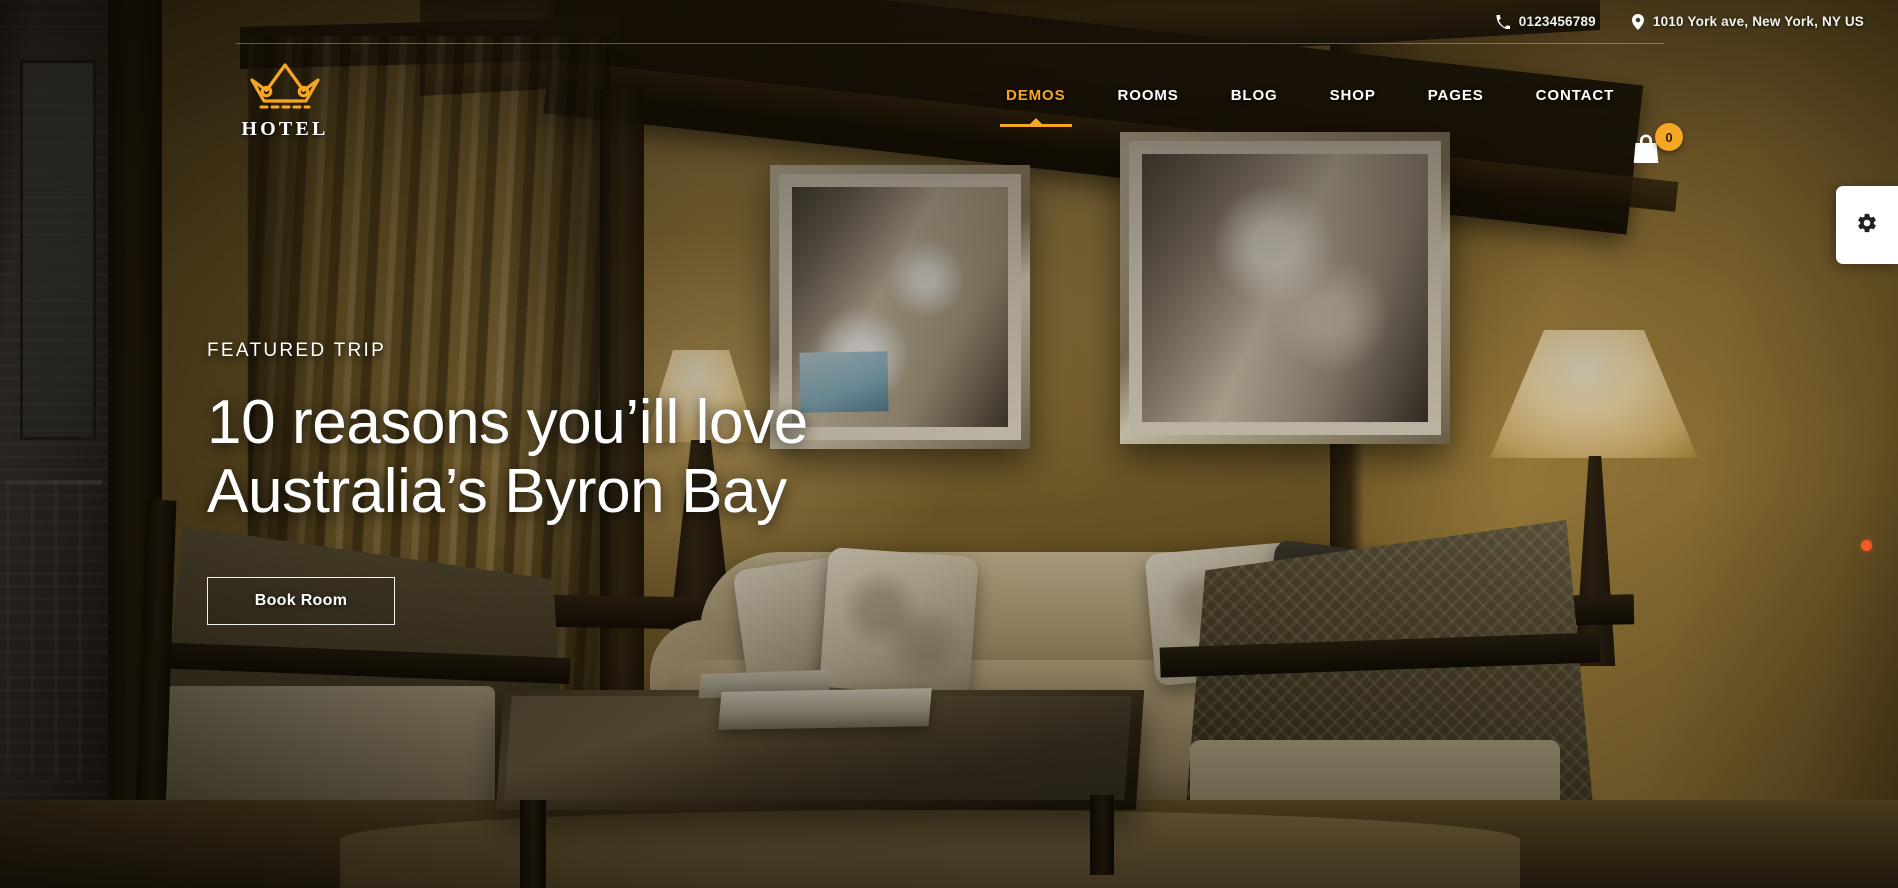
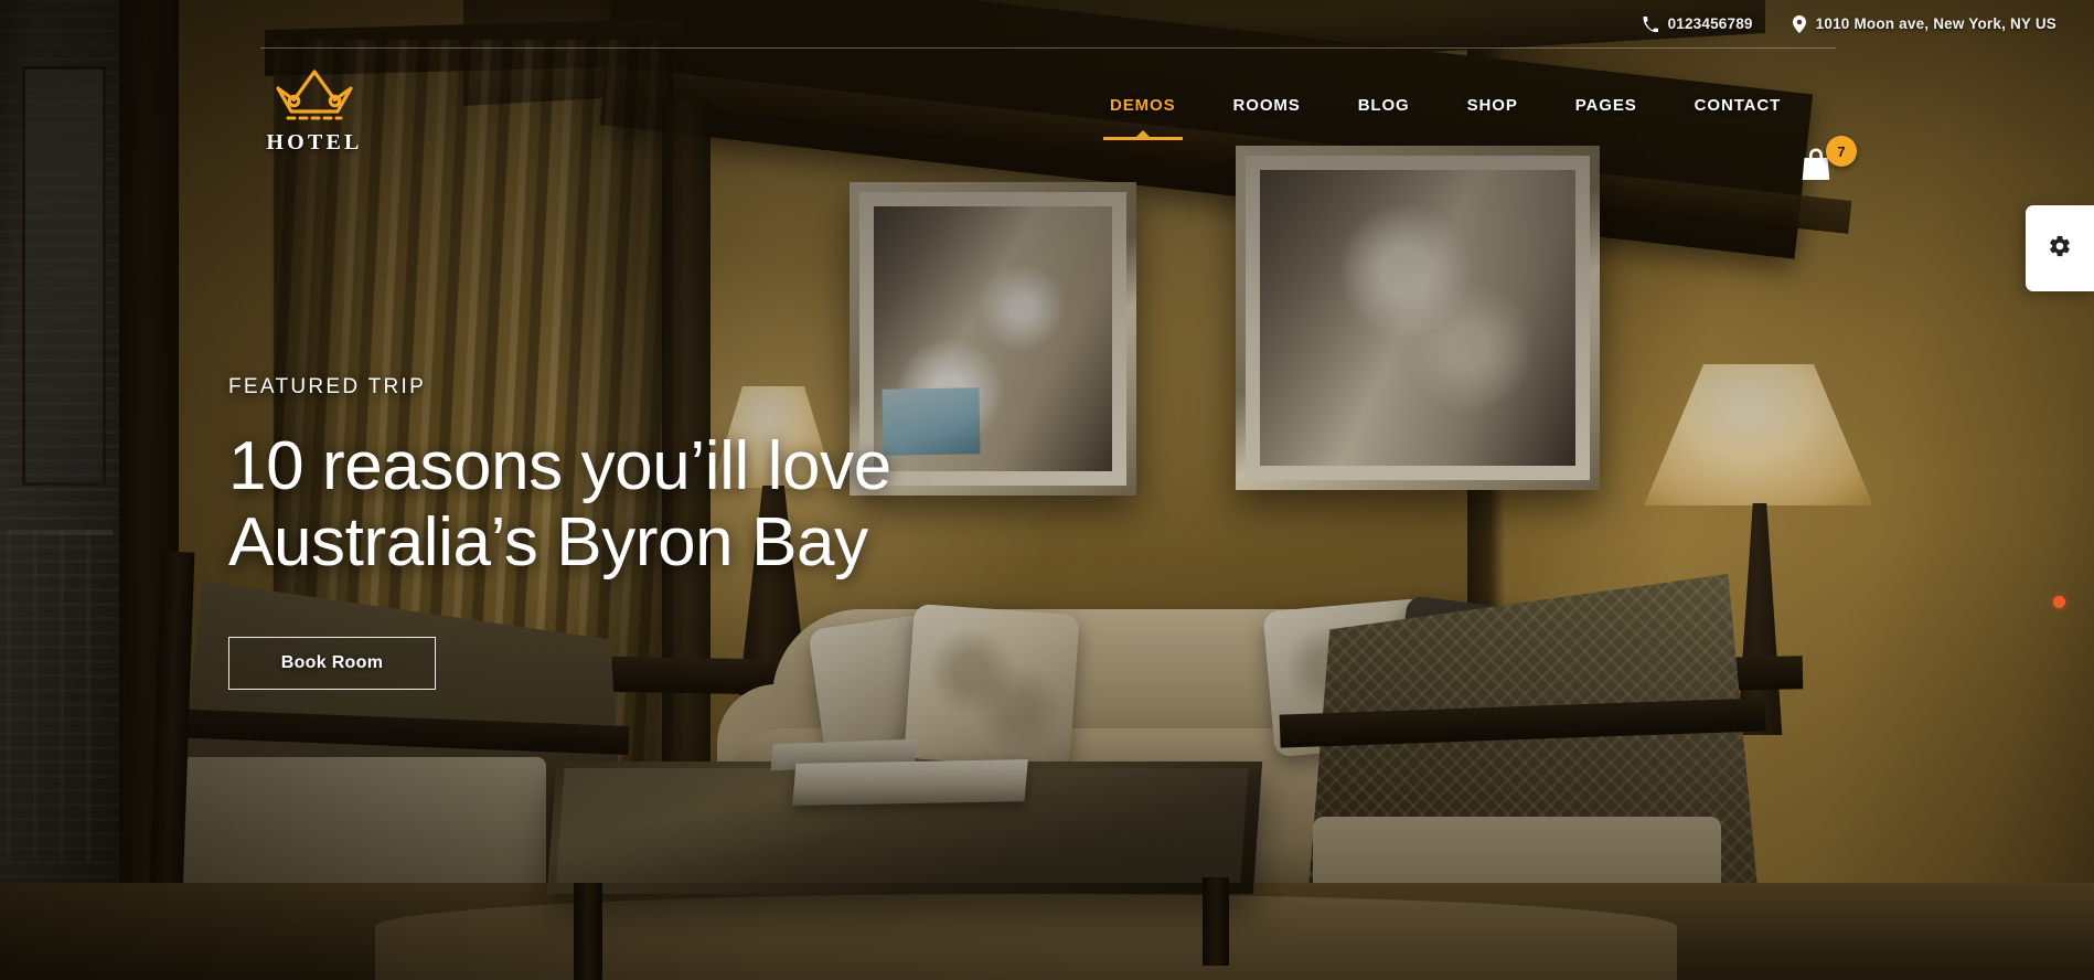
  0123456789
- 1010 York ave, New York, NY US
+ 1010 Moon ave, New York, NY US
  HOTEL
  DEMOS
  ROOMS
  BLOG
  SHOP
  PAGES
  CONTACT
- 0
+ 7
  FEATURED TRIP
  10 reasons you’ill love
  Australia’s Byron Bay
  Book Room
